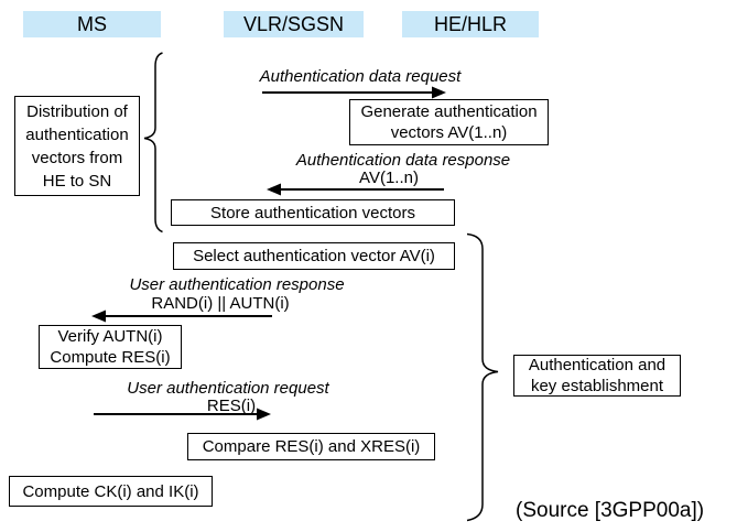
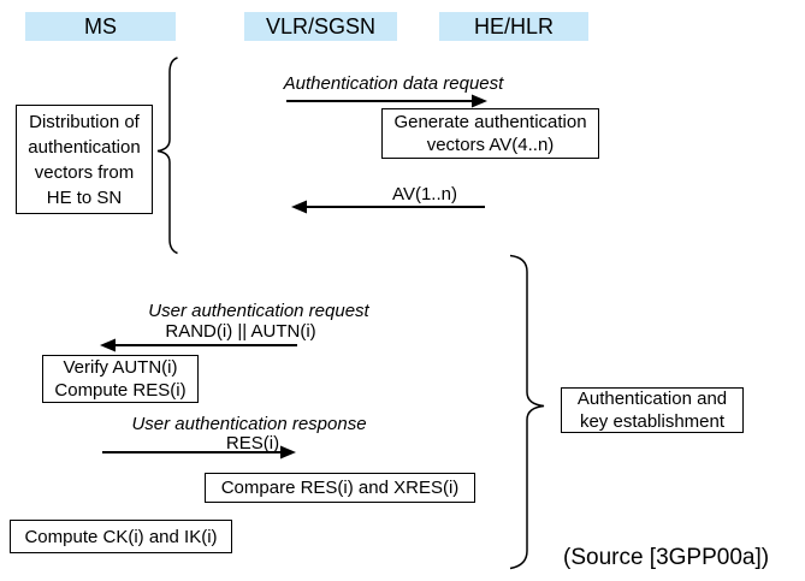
  MS
  VLR/SGSN
  HE/HLR
  Distribution of
  authentication
  vectors from
  HE to SN
  Authentication data request
  Generate authentication
- vectors AV(1..n)
+ vectors AV(4..n)
- Authentication data response
  AV(1..n)
- Store authentication vectors
- Select authentication vector AV(i)
- User authentication response
+ User authentication request
  RAND(i) || AUTN(i)
  Verify AUTN(i)
  Compute RES(i)
  Authentication and
  key establishment
- User authentication request
+ User authentication response
  RES(i)
  Compare RES(i) and XRES(i)
  Compute CK(i) and IK(i)
  (Source [3GPP00a])
